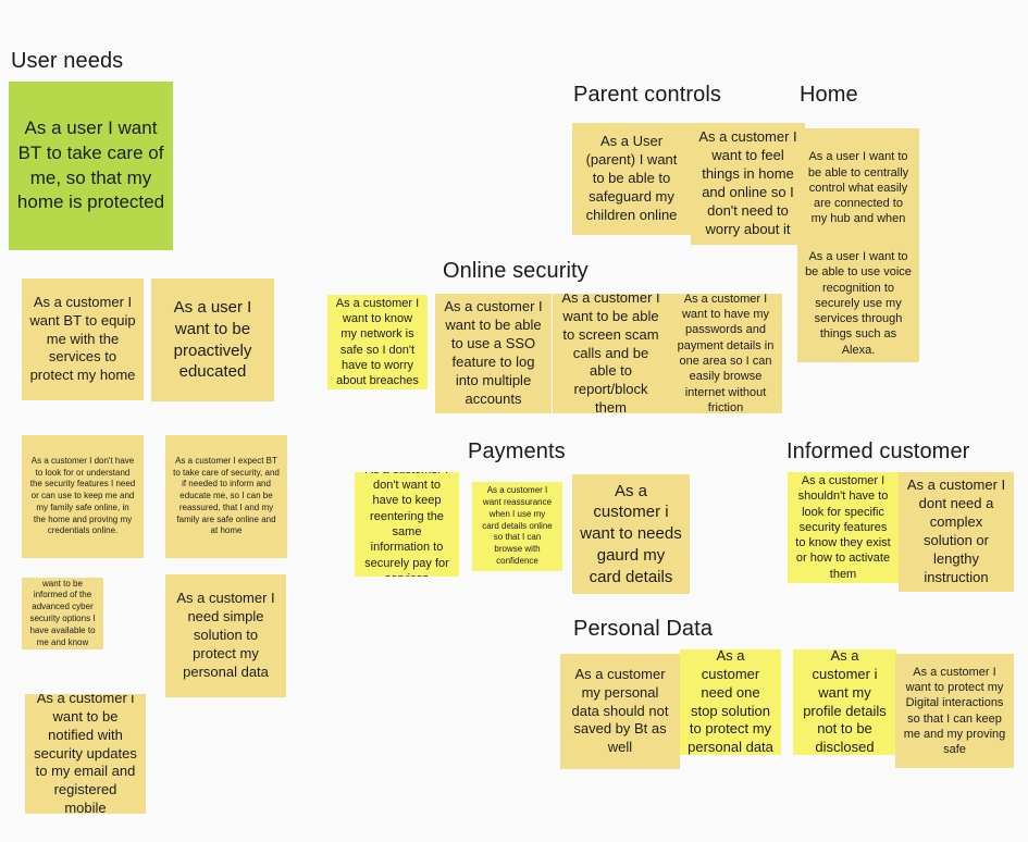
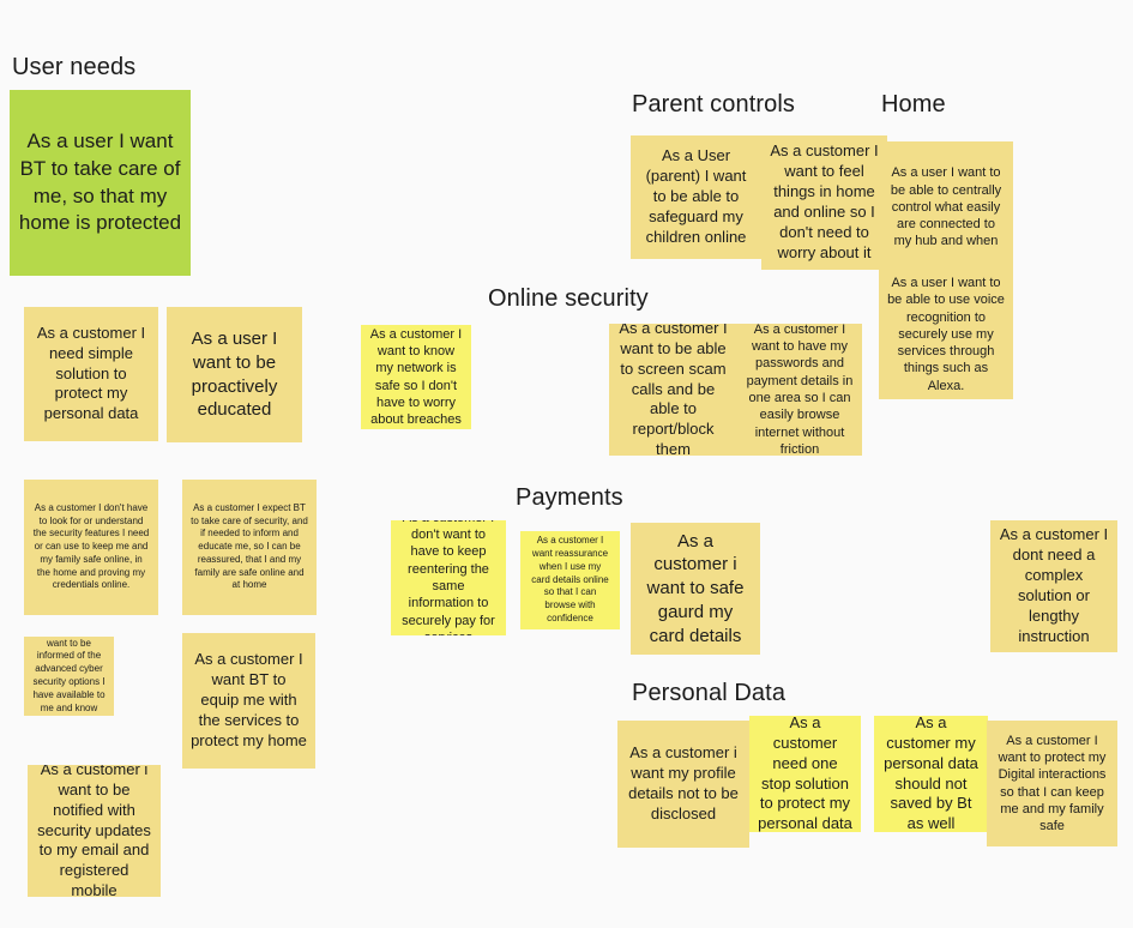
  User needs
  As a user I want BT to take care of me, so that my home is protected
- As a customer I want BT to equip me with the services to protect my home
+ As a customer I need simple solution to protect my personal data
  As a user I want to be proactively educated
  As a customer I don't have to look for or understand the security features I need or can use to keep me and my family safe online, in the home and proving my credentials online.
  As a customer I expect BT to take care of security, and if needed to inform and educate me, so I can be reassured, that I and my family are safe online and at home
  want to be informed of the advanced cyber security options I have available to me and know
- As a customer I need simple solution to protect my personal data
+ As a customer I want BT to equip me with the services to protect my home
  As a customer i want to be notified with security updates to my email and registered mobile
  Parent controls
  As a User (parent) I want to be able to safeguard my children online
  As a customer I want to feel things in home and online so I don't need to worry about it
  Home
  As a user I want to be able to centrally control what easily are connected to my hub and when
  As a user I want to be able to use voice recognition to securely use my services through things such as Alexa.
  Online security
  As a customer I want to know my network is safe so I don't have to worry about breaches
- As a customer I want to be able to use a SSO feature to log into multiple accounts
  As a customer I want to be able to screen scam calls and be able to report/block them
  As a customer I want to have my passwords and payment details in one area so I can easily browse internet without friction
  Payments
  don't want to have to keep reentering the same information to securely pay for
  As a customer I want reassurance when I use my card details online so that I can browse with confidence
- As a customer i want to needs gaurd my card details
+ As a customer i want to safe gaurd my card details
- Informed customer
- As a customer I shouldn't have to look for specific security features to know they exist or how to activate them
  As a customer I dont need a complex solution or lengthy instruction
  Personal Data
- As a customer my personal data should not saved by Bt as well
+ As a customer i want my profile details not to be disclosed
  As a customer need one stop solution to protect my personal data
- As a customer i want my profile details not to be disclosed
+ As a customer my personal data should not saved by Bt as well
- As a customer I want to protect my Digital interactions so that I can keep me and my proving safe
+ As a customer I want to protect my Digital interactions so that I can keep me and my family safe
